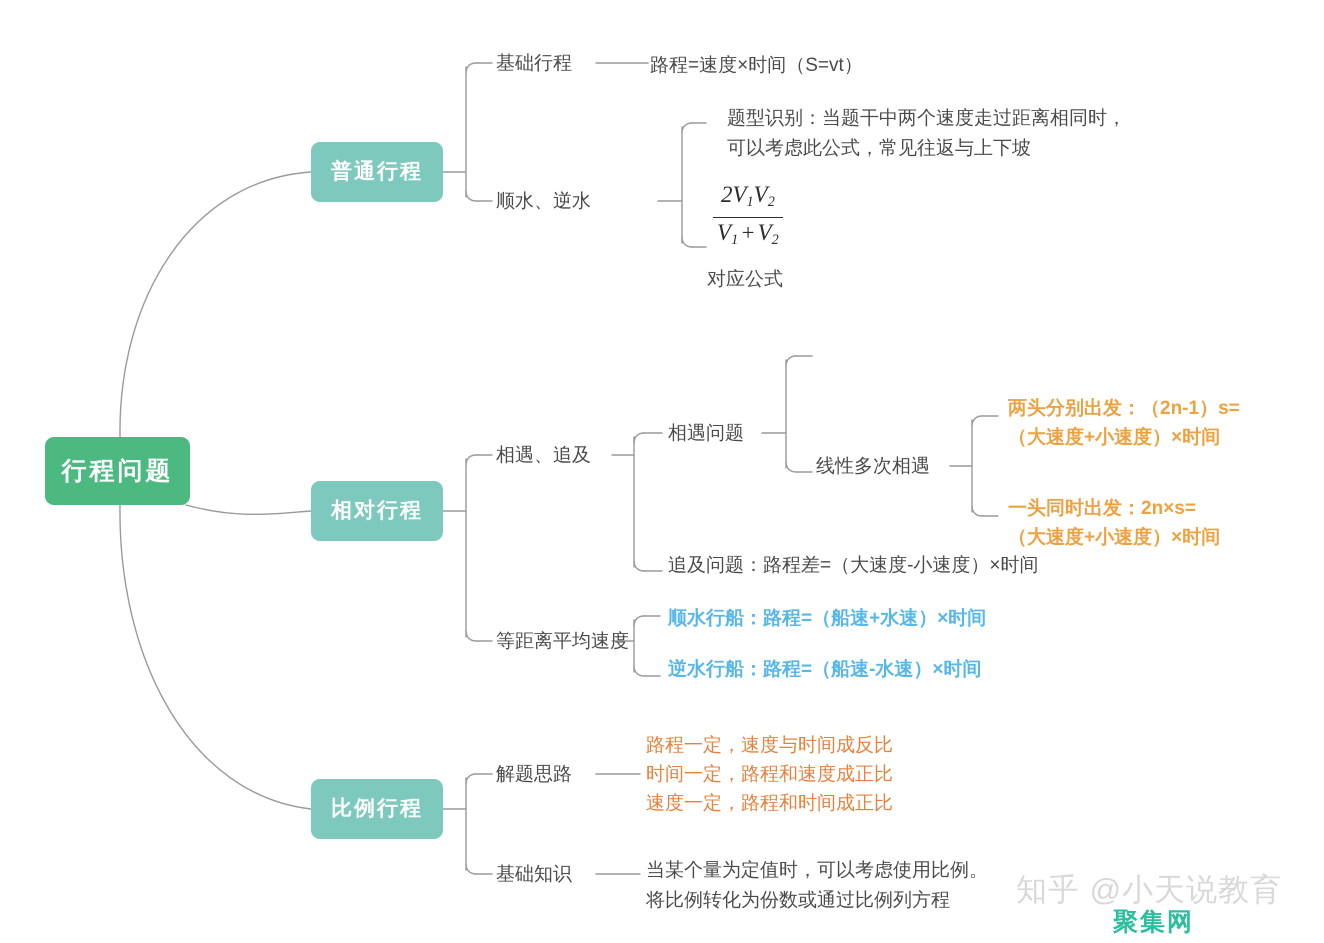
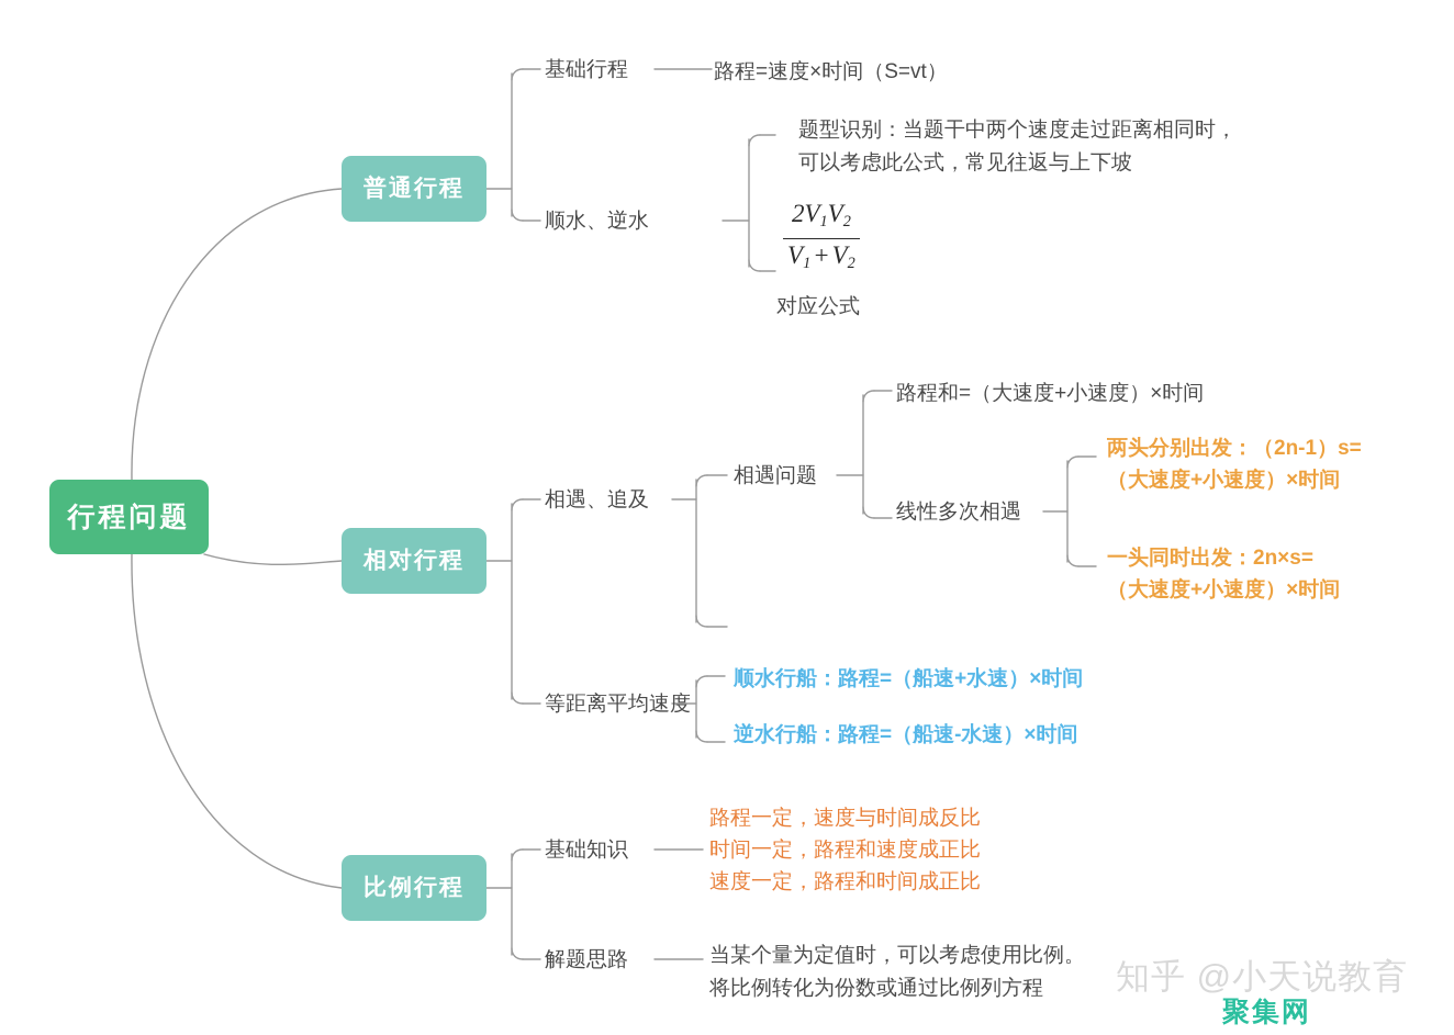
  行程问题
  普通行程
  相对行程
  比例行程
  基础行程
  路程=速度×时间（S=vt）
  顺水、逆水
  题型识别：当题干中两个速度走过距离相同时，
  可以考虑此公式，常见往返与上下坡
  2V1V2
  V1 + V2
  对应公式
  相遇、追及
  相遇问题
+ 路程和=（大速度+小速度）×时间
  线性多次相遇
  两头分别出发：（2n-1）s=
  （大速度+小速度）×时间
  一头同时出发：2n×s=
  （大速度+小速度）×时间
- 追及问题：路程差=（大速度-小速度）×时间
  等距离平均速度
  顺水行船：路程=（船速+水速）×时间
  逆水行船：路程=（船速-水速）×时间
- 解题思路
+ 基础知识
  路程一定，速度与时间成反比
  时间一定，路程和速度成正比
  速度一定，路程和时间成正比
- 基础知识
+ 解题思路
  当某个量为定值时，可以考虑使用比例。
  将比例转化为份数或通过比例列方程
  知乎 @小天说教育
  聚集网
